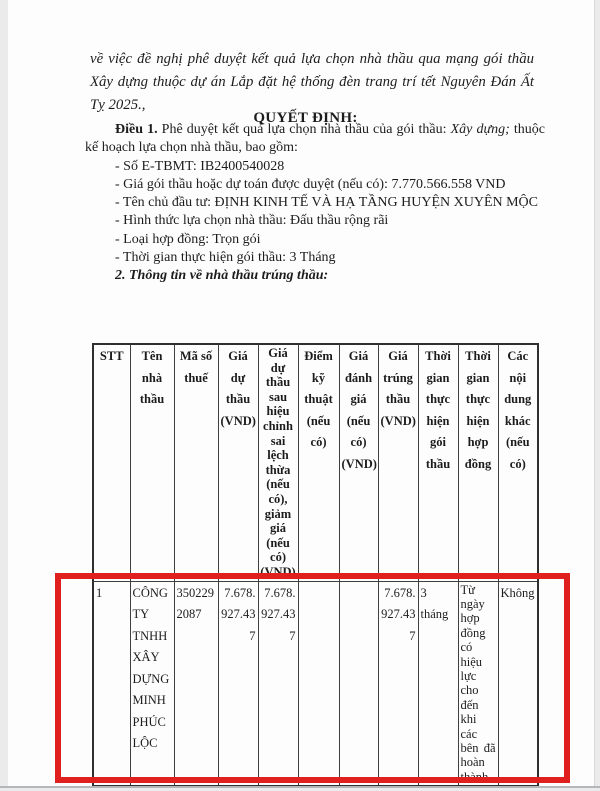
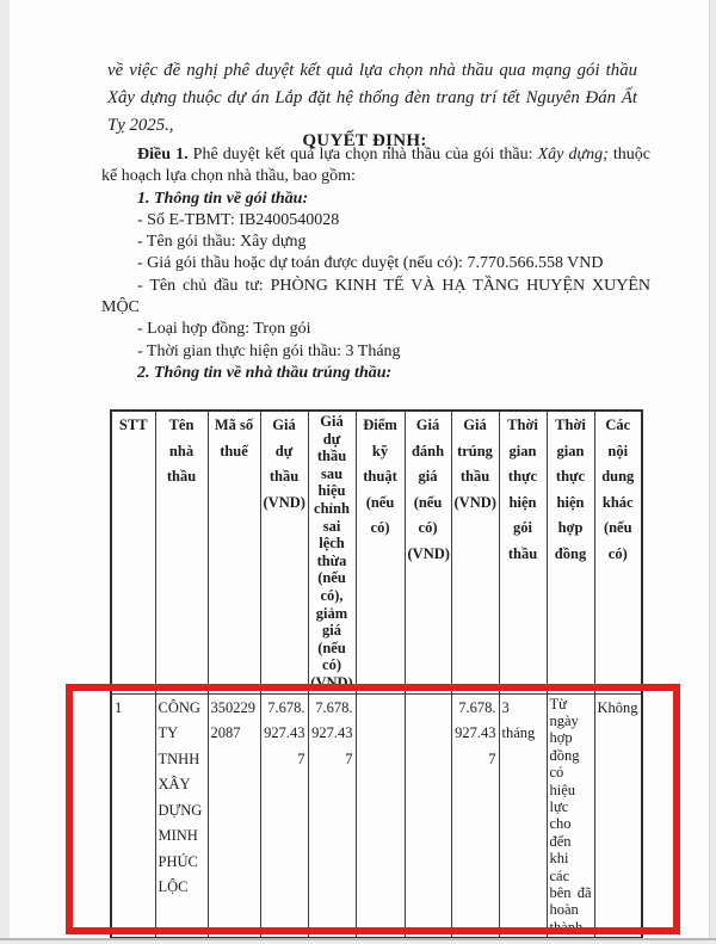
  về việc đề nghị phê duyệt kết quả lựa chọn nhà thầu qua mạng gói thầu Xây dựng thuộc dự án Lắp đặt hệ thống đèn trang trí tết Nguyên Đán Ất Tỵ 2025.,
  QUYẾT ĐỊNH:
  Điều 1. Phê duyệt kết quả lựa chọn nhà thầu của gói thầu: Xây dựng; thuộc kế hoạch lựa chọn nhà thầu, bao gồm:
+ 1. Thông tin về gói thầu:
  - Số E-TBMT: IB2400540028
+ - Tên gói thầu: Xây dựng
  - Giá gói thầu hoặc dự toán được duyệt (nếu có): 7.770.566.558 VND
- - Tên chủ đầu tư: ĐỊNH KINH TẾ VÀ HẠ TẦNG HUYỆN XUYÊN MỘC
+ - Tên chủ đầu tư: PHÒNG KINH TẾ VÀ HẠ TẦNG HUYỆN XUYÊN MỘC
- - Hình thức lựa chọn nhà thầu: Đấu thầu rộng rãi
  - Loại hợp đồng: Trọn gói
  - Thời gian thực hiện gói thầu: 3 Tháng
  2. Thông tin về nhà thầu trúng thầu:
  STT	Tên nhà thầu	Mã số thuế	Giá dự thầu (VND)	Giá dự thầu sau hiệu chỉnh sai lệch thừa (nếu có), giảm giá (nếu có) (VND)	Điểm kỹ thuật (nếu có)	Giá đánh giá (nếu có) (VND)	Giá trúng thầu (VND)	Thời gian thực hiện gói thầu	Thời gian thực hiện hợp đồng	Các nội dung khác (nếu có)
  1	CÔNG TY TNHH XÂY DỰNG MINH PHÚC LỘC	3502292087	7.678.927.437	7.678.927.437			7.678.927.437	3 tháng	Từ ngày hợp đồng có hiệu lực cho đến khi các bên đã hoàn thành	Không
